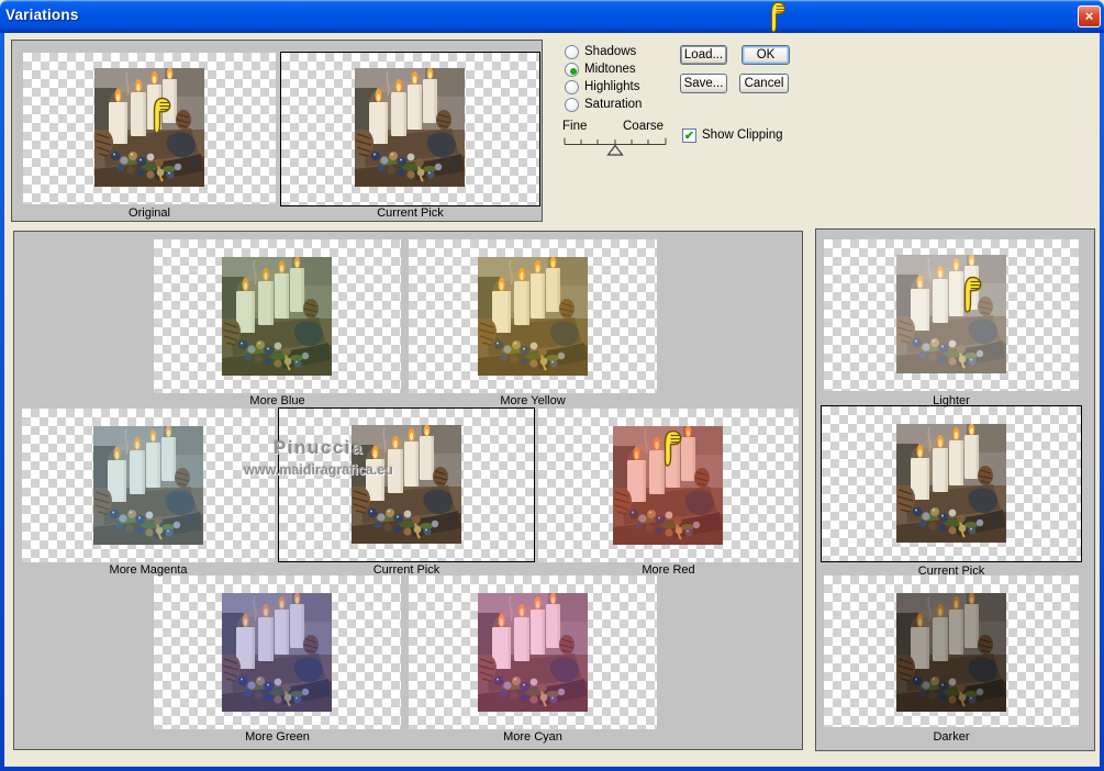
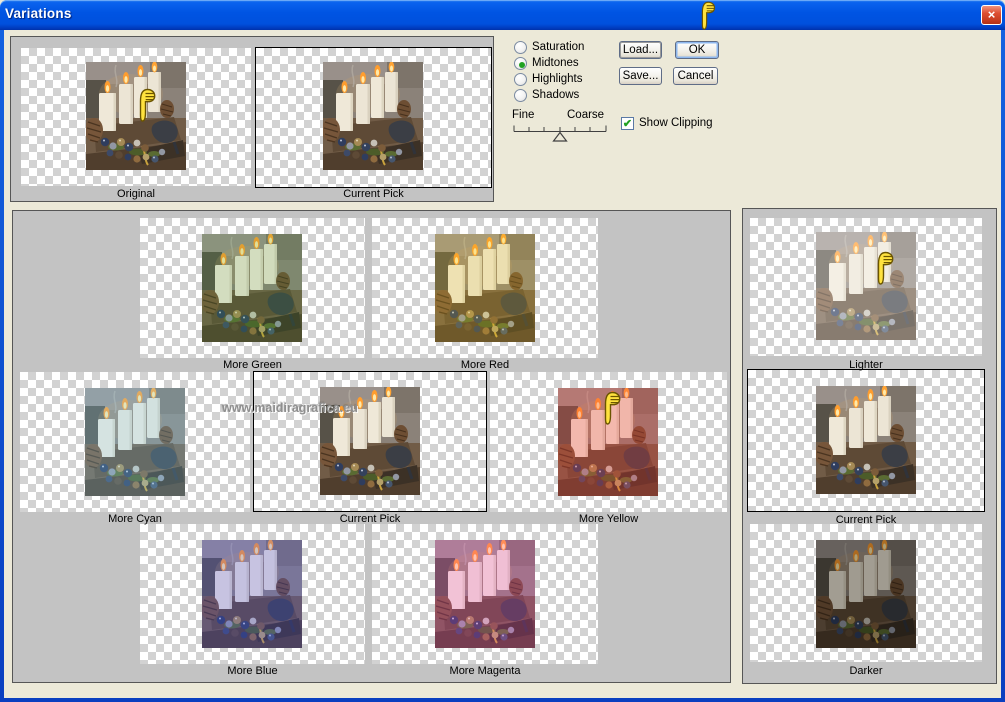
  Variations
  ×
  Original
  Current Pick
- More Blue
+ More Green
- More Yellow
+ More Red
- More Magenta
+ More Cyan
  Current Pick
- More Red
+ More Yellow
- More Green
+ More Blue
- More Cyan
+ More Magenta
- Pinuccia
  www.maidiragrafica.eu
  Lighter
  Current Pick
  Darker
- Shadows
+ Saturation
  Midtones
  Highlights
- Saturation
+ Shadows
  Load...
  OK
  Save...
  Cancel
  Fine
  Coarse
  ✔
  Show Clipping
